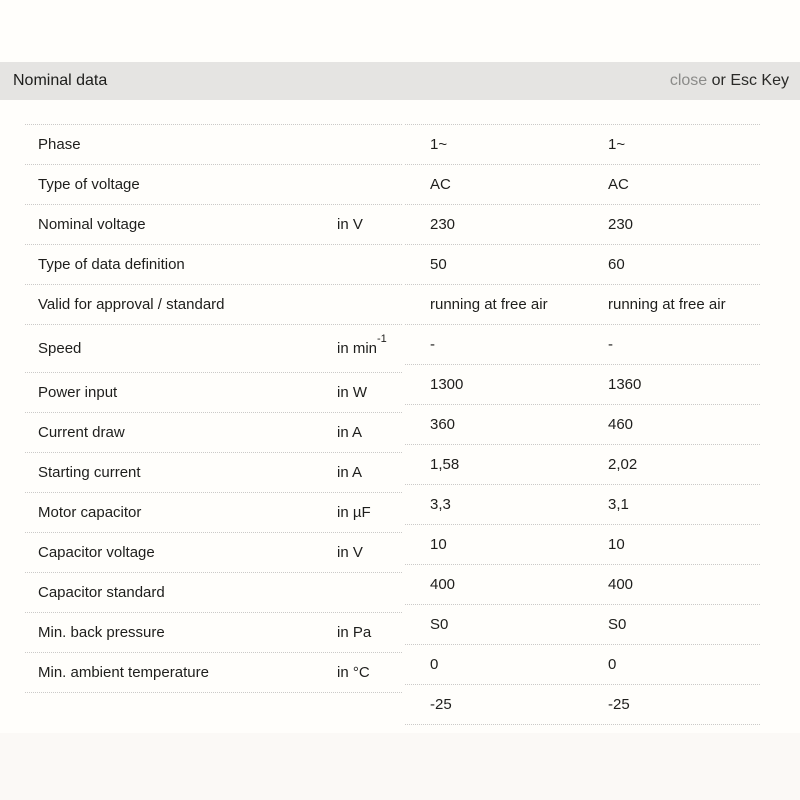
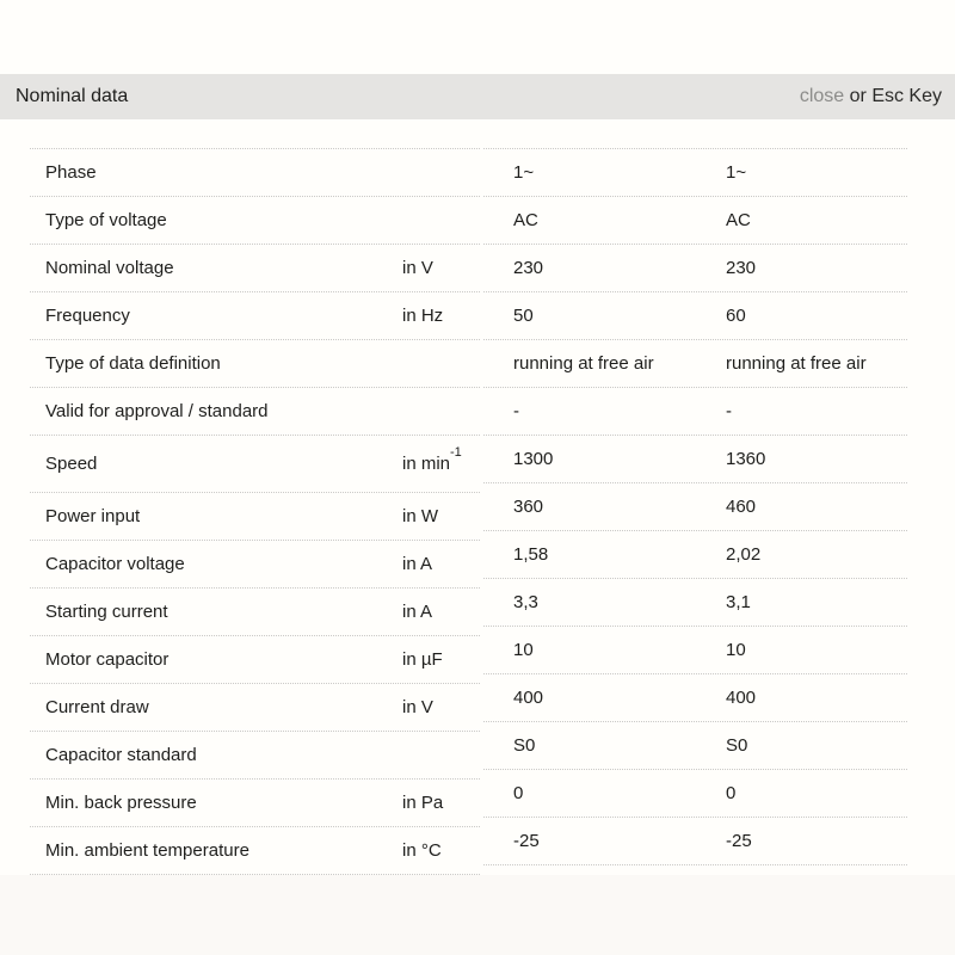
  Nominal data
  close or Esc Key
  Phase
  Type of voltage
  Nominal voltage
  in V
+ Frequency
+ in Hz
  Type of data definition
  Valid for approval / standard
  Speed
  in min-1
  Power input
  in W
- Current draw
+ Capacitor voltage
  in A
  Starting current
  in A
  Motor capacitor
  in µF
- Capacitor voltage
+ Current draw
  in V
  Capacitor standard
  Min. back pressure
  in Pa
  Min. ambient temperature
  in °C
  1~
  1~
  AC
  AC
  230
  230
  50
  60
  running at free air
  running at free air
  -
  -
  1300
  1360
  360
  460
  1,58
  2,02
  3,3
  3,1
  10
  10
  400
  400
  S0
  S0
  0
  0
  -25
  -25
